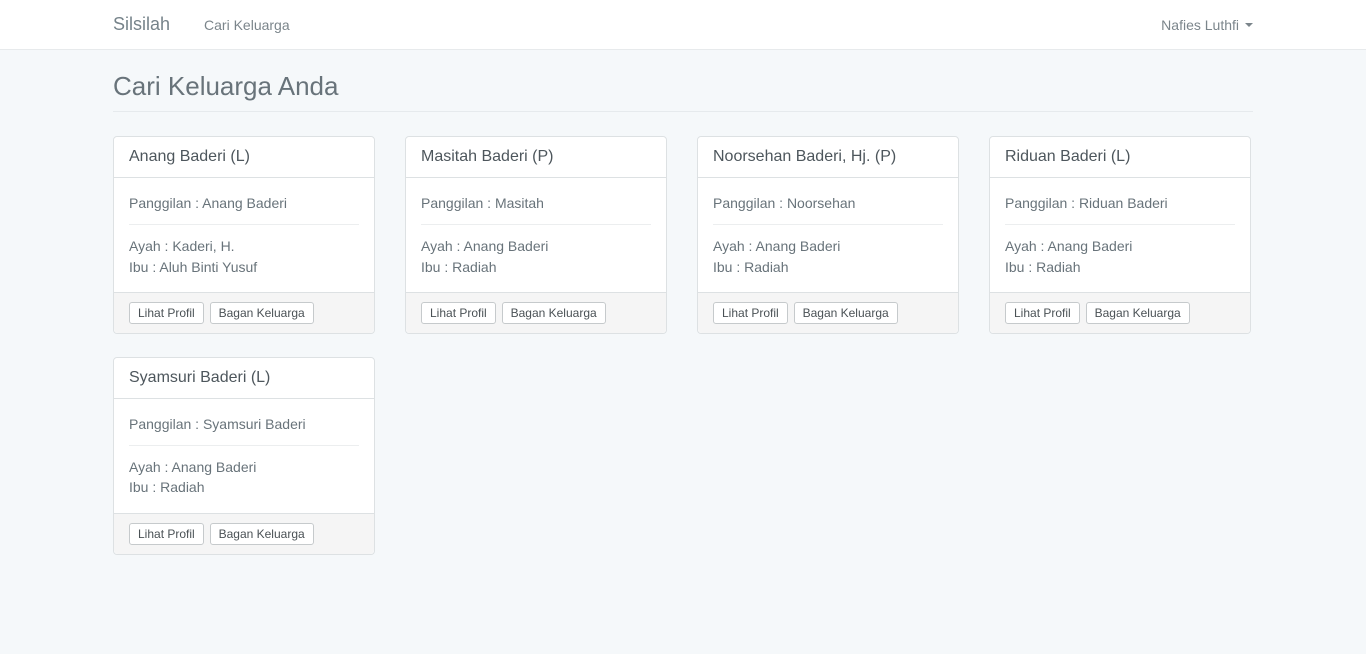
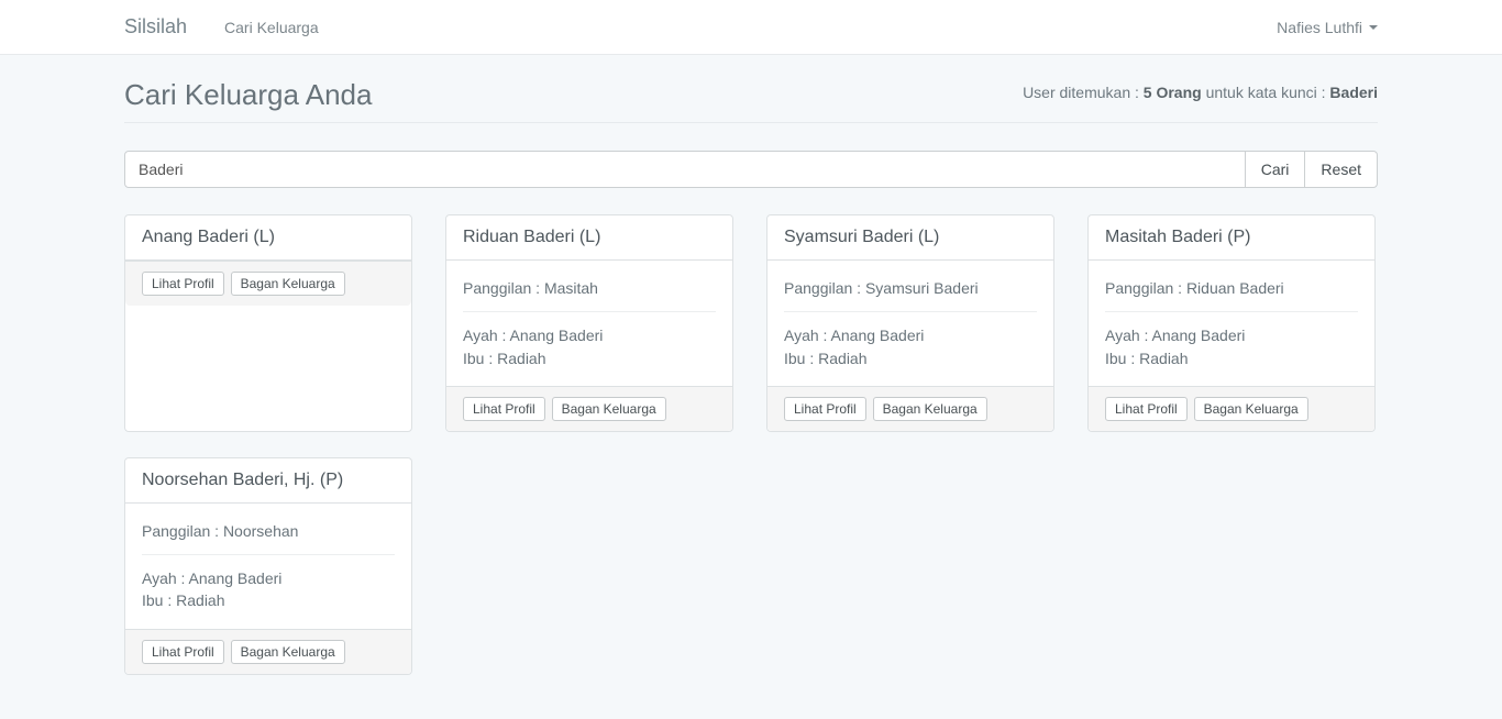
  Silsilah
  Cari Keluarga
  Nafies Luthfi
  Cari Keluarga Anda
+ User ditemukan : 5 Orang untuk kata kunci : Baderi
+ Baderi
+ Cari
+ Reset
  Anang Baderi (L)
- Panggilan : Anang Baderi
- Ayah : Kaderi, H.
- Ibu : Aluh Binti Yusuf
  Lihat Profil Bagan Keluarga
- Masitah Baderi (P)
+ Riduan Baderi (L)
  Panggilan : Masitah
  Ayah : Anang Baderi
  Ibu : Radiah
  Lihat Profil Bagan Keluarga
- Noorsehan Baderi, Hj. (P)
+ Syamsuri Baderi (L)
- Panggilan : Noorsehan
+ Panggilan : Syamsuri Baderi
  Ayah : Anang Baderi
  Ibu : Radiah
  Lihat Profil Bagan Keluarga
- Riduan Baderi (L)
+ Masitah Baderi (P)
  Panggilan : Riduan Baderi
  Ayah : Anang Baderi
  Ibu : Radiah
  Lihat Profil Bagan Keluarga
- Syamsuri Baderi (L)
+ Noorsehan Baderi, Hj. (P)
- Panggilan : Syamsuri Baderi
+ Panggilan : Noorsehan
  Ayah : Anang Baderi
  Ibu : Radiah
  Lihat Profil Bagan Keluarga
